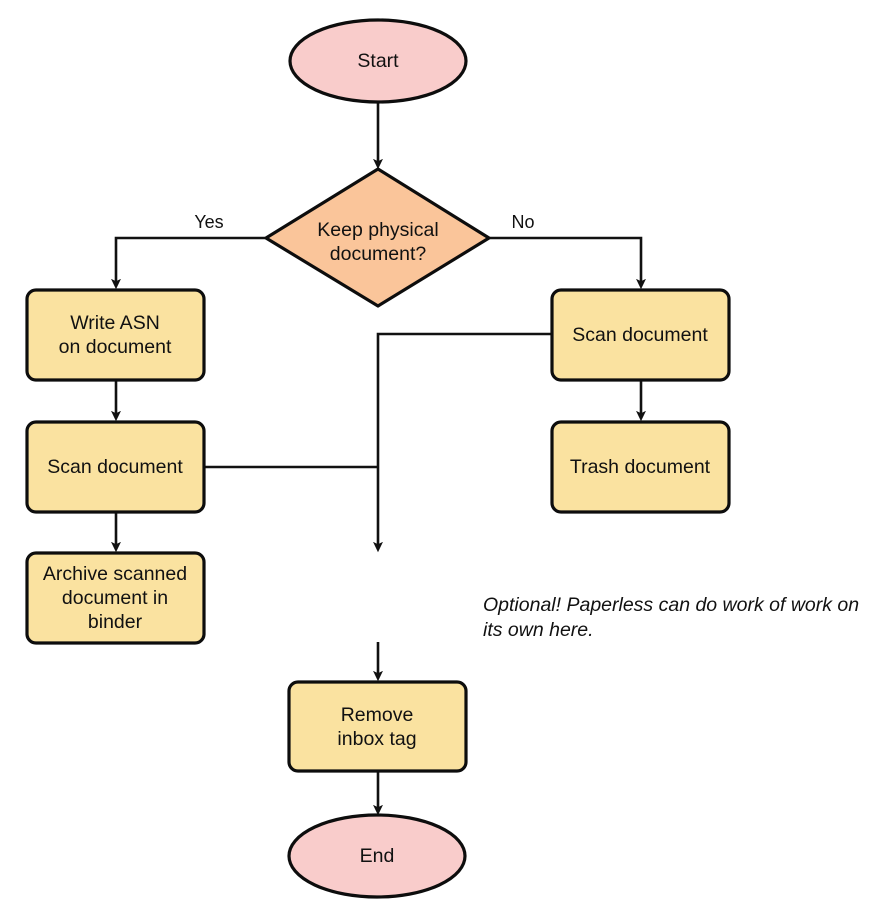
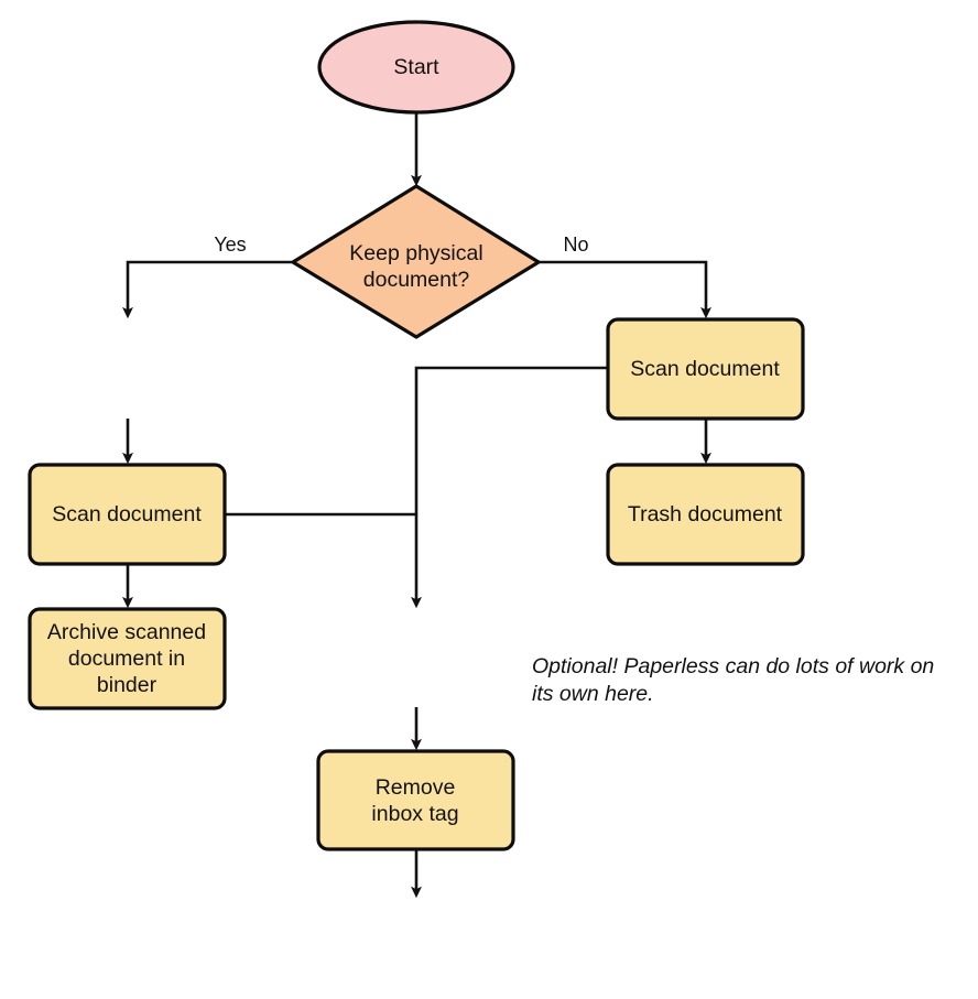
  Yes
  No
  Start
  Keep physical
  document?
- Write ASN
- on document
  Scan document
  Archive scanned
  document in
  binder
  Scan document
  Trash document
  Remove
  inbox tag
- End
- Optional! Paperless can do work of work on
+ Optional! Paperless can do lots of work on
  its own here.
